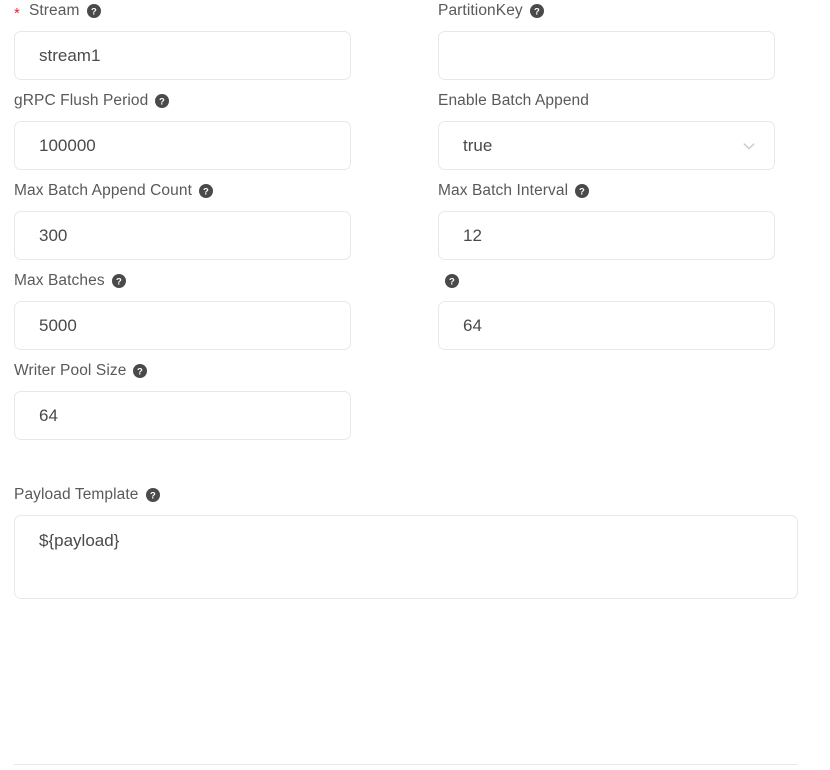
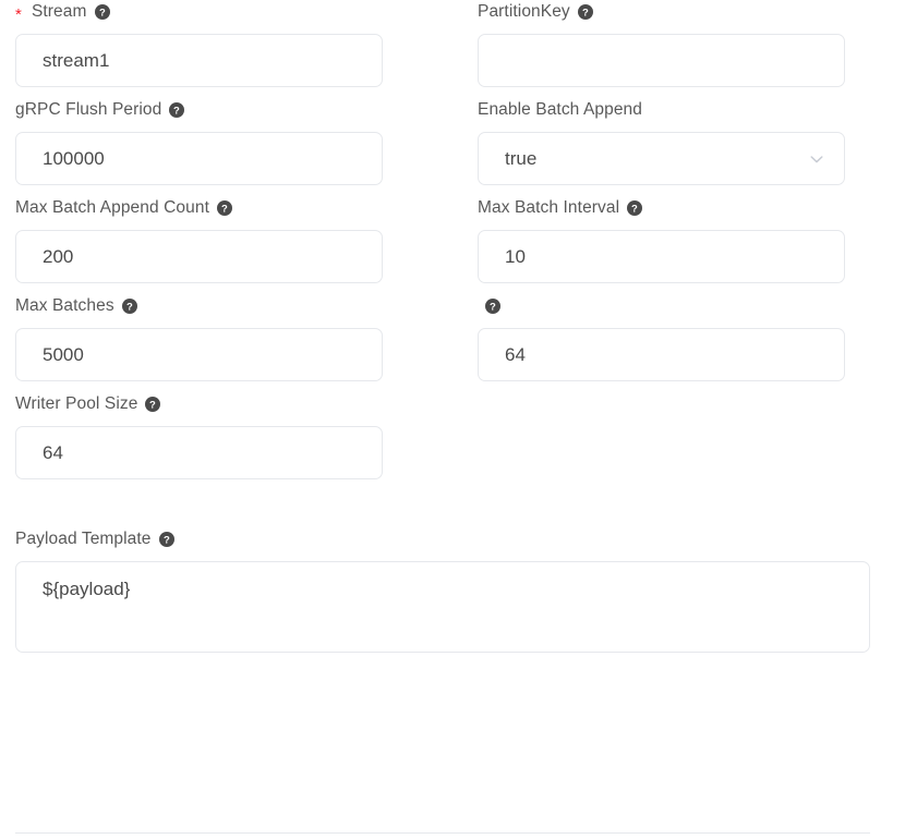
  *
  Stream
  ?
  stream1
  PartitionKey
  ?
  gRPC Flush Period
  ?
  100000
  Enable Batch Append
  true
  Max Batch Append Count
  ?
- 300
+ 200
  Max Batch Interval
  ?
- 12
+ 10
  Max Batches
  ?
  5000
  ?
  64
  Writer Pool Size
  ?
  64
  Payload Template
  ?
  ${payload}
